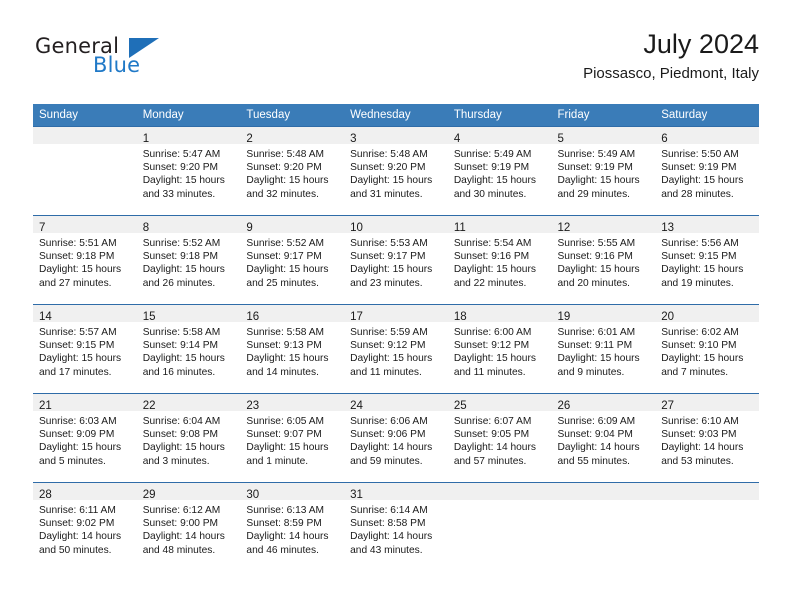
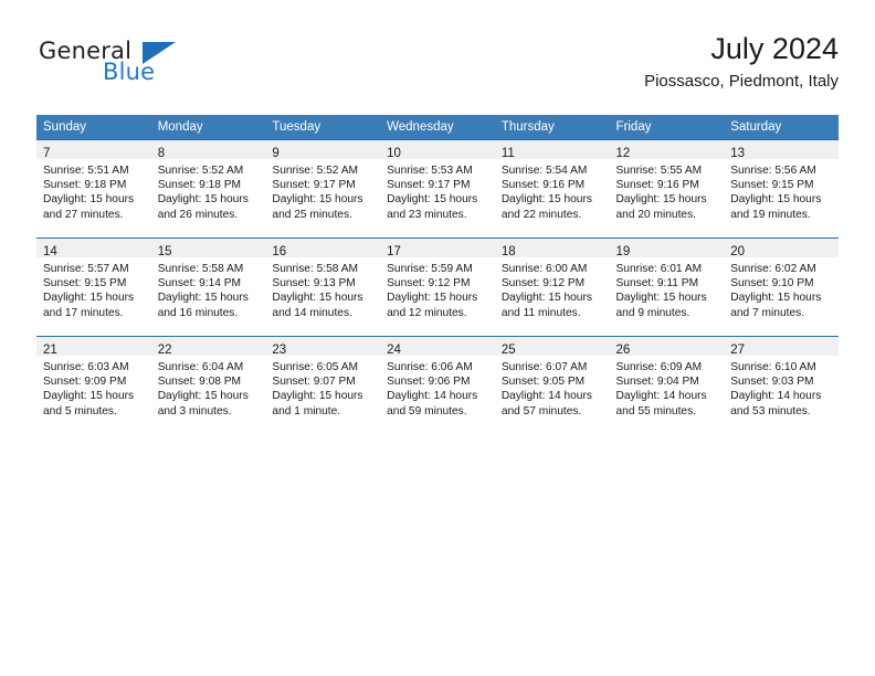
  General
  Blue
  July 2024
  Piossasco, Piedmont, Italy
  Sunday	Monday	Tuesday	Wednesday	Thursday	Friday	Saturday
- 	1Sunrise: 5:47 AMSunset: 9:20 PMDaylight: 15 hoursand 33 minutes.	2Sunrise: 5:48 AMSunset: 9:20 PMDaylight: 15 hoursand 32 minutes.	3Sunrise: 5:48 AMSunset: 9:20 PMDaylight: 15 hoursand 31 minutes.	4Sunrise: 5:49 AMSunset: 9:19 PMDaylight: 15 hoursand 30 minutes.	5Sunrise: 5:49 AMSunset: 9:19 PMDaylight: 15 hoursand 29 minutes.	6Sunrise: 5:50 AMSunset: 9:19 PMDaylight: 15 hoursand 28 minutes.
  7Sunrise: 5:51 AMSunset: 9:18 PMDaylight: 15 hoursand 27 minutes.	8Sunrise: 5:52 AMSunset: 9:18 PMDaylight: 15 hoursand 26 minutes.	9Sunrise: 5:52 AMSunset: 9:17 PMDaylight: 15 hoursand 25 minutes.	10Sunrise: 5:53 AMSunset: 9:17 PMDaylight: 15 hoursand 23 minutes.	11Sunrise: 5:54 AMSunset: 9:16 PMDaylight: 15 hoursand 22 minutes.	12Sunrise: 5:55 AMSunset: 9:16 PMDaylight: 15 hoursand 20 minutes.	13Sunrise: 5:56 AMSunset: 9:15 PMDaylight: 15 hoursand 19 minutes.
- 14Sunrise: 5:57 AMSunset: 9:15 PMDaylight: 15 hoursand 17 minutes.	15Sunrise: 5:58 AMSunset: 9:14 PMDaylight: 15 hoursand 16 minutes.	16Sunrise: 5:58 AMSunset: 9:13 PMDaylight: 15 hoursand 14 minutes.	17Sunrise: 5:59 AMSunset: 9:12 PMDaylight: 15 hoursand 11 minutes.	18Sunrise: 6:00 AMSunset: 9:12 PMDaylight: 15 hoursand 11 minutes.	19Sunrise: 6:01 AMSunset: 9:11 PMDaylight: 15 hoursand 9 minutes.	20Sunrise: 6:02 AMSunset: 9:10 PMDaylight: 15 hoursand 7 minutes.
+ 14Sunrise: 5:57 AMSunset: 9:15 PMDaylight: 15 hoursand 17 minutes.	15Sunrise: 5:58 AMSunset: 9:14 PMDaylight: 15 hoursand 16 minutes.	16Sunrise: 5:58 AMSunset: 9:13 PMDaylight: 15 hoursand 14 minutes.	17Sunrise: 5:59 AMSunset: 9:12 PMDaylight: 15 hoursand 12 minutes.	18Sunrise: 6:00 AMSunset: 9:12 PMDaylight: 15 hoursand 11 minutes.	19Sunrise: 6:01 AMSunset: 9:11 PMDaylight: 15 hoursand 9 minutes.	20Sunrise: 6:02 AMSunset: 9:10 PMDaylight: 15 hoursand 7 minutes.
  21Sunrise: 6:03 AMSunset: 9:09 PMDaylight: 15 hoursand 5 minutes.	22Sunrise: 6:04 AMSunset: 9:08 PMDaylight: 15 hoursand 3 minutes.	23Sunrise: 6:05 AMSunset: 9:07 PMDaylight: 15 hoursand 1 minute.	24Sunrise: 6:06 AMSunset: 9:06 PMDaylight: 14 hoursand 59 minutes.	25Sunrise: 6:07 AMSunset: 9:05 PMDaylight: 14 hoursand 57 minutes.	26Sunrise: 6:09 AMSunset: 9:04 PMDaylight: 14 hoursand 55 minutes.	27Sunrise: 6:10 AMSunset: 9:03 PMDaylight: 14 hoursand 53 minutes.
- 28Sunrise: 6:11 AMSunset: 9:02 PMDaylight: 14 hoursand 50 minutes.	29Sunrise: 6:12 AMSunset: 9:00 PMDaylight: 14 hoursand 48 minutes.	30Sunrise: 6:13 AMSunset: 8:59 PMDaylight: 14 hoursand 46 minutes.	31Sunrise: 6:14 AMSunset: 8:58 PMDaylight: 14 hoursand 43 minutes.
